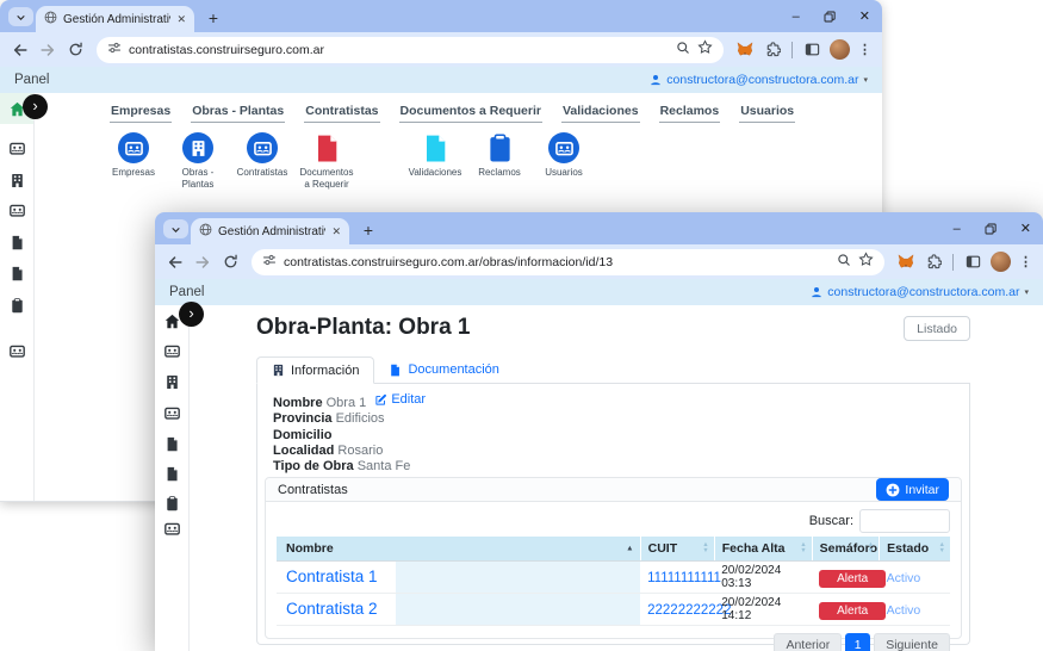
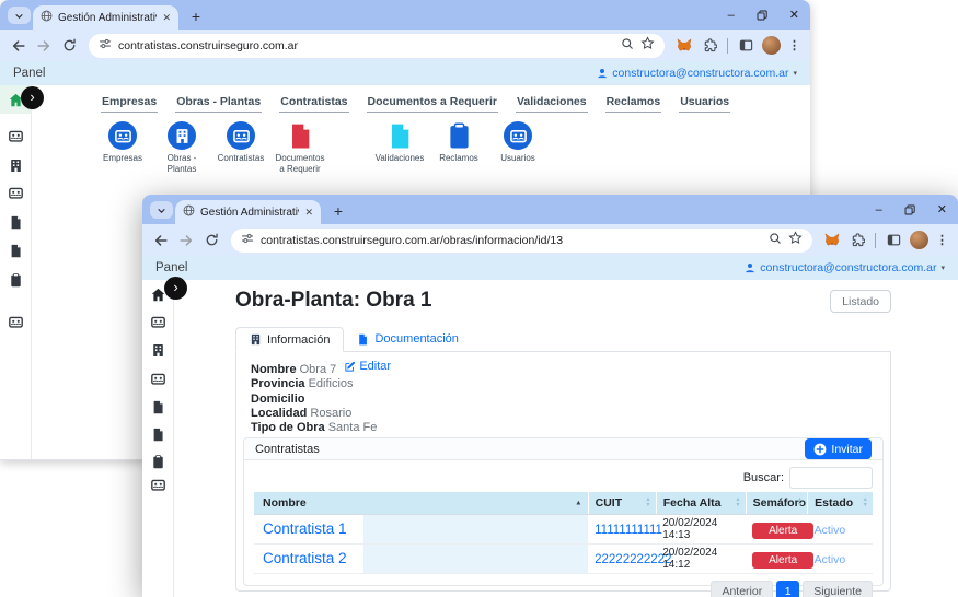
  Gestión Administrati
  ✕
  +
  –
  ✕
  contratistas.construirseguro.com.ar
  ⋮
  Panel
  constructora@constructora.com.ar
  ›
  Empresas
  Obras - Plantas
  Contratistas
  Documentos a Requerir
  Validaciones
  Reclamos
  Usuarios
  Empresas
  Obras - Plantas
  Contratistas
  Documentos a Requerir
  Validaciones
  Reclamos
  Usuarios
  Gestión Administrati
  ✕
  +
  –
  ✕
  contratistas.construirseguro.com.ar/obras/informacion/id/13
  ⋮
  Panel
  constructora@constructora.com.ar
  ›
  Obra-Planta: Obra 1
  Listado
  Información
  Documentación
- Nombre Obra 1
+ Nombre Obra 7
  Editar
  Provincia Edificios
  Domicilio
  Localidad Rosario
  Tipo de Obra Santa Fe
  Contratistas
  Invitar
  Buscar:
  Nombre	CUIT	Fecha Alta	Semáforo	Estado
- Contratista 1	11111111111	20/02/2024 03:13	Alerta	Activo
+ Contratista 1	11111111111	20/02/2024 14:13	Alerta	Activo
  Contratista 2	2222222222	20/02/2024 14:12	Alerta	Activo
  Anterior
  1
  Siguiente
